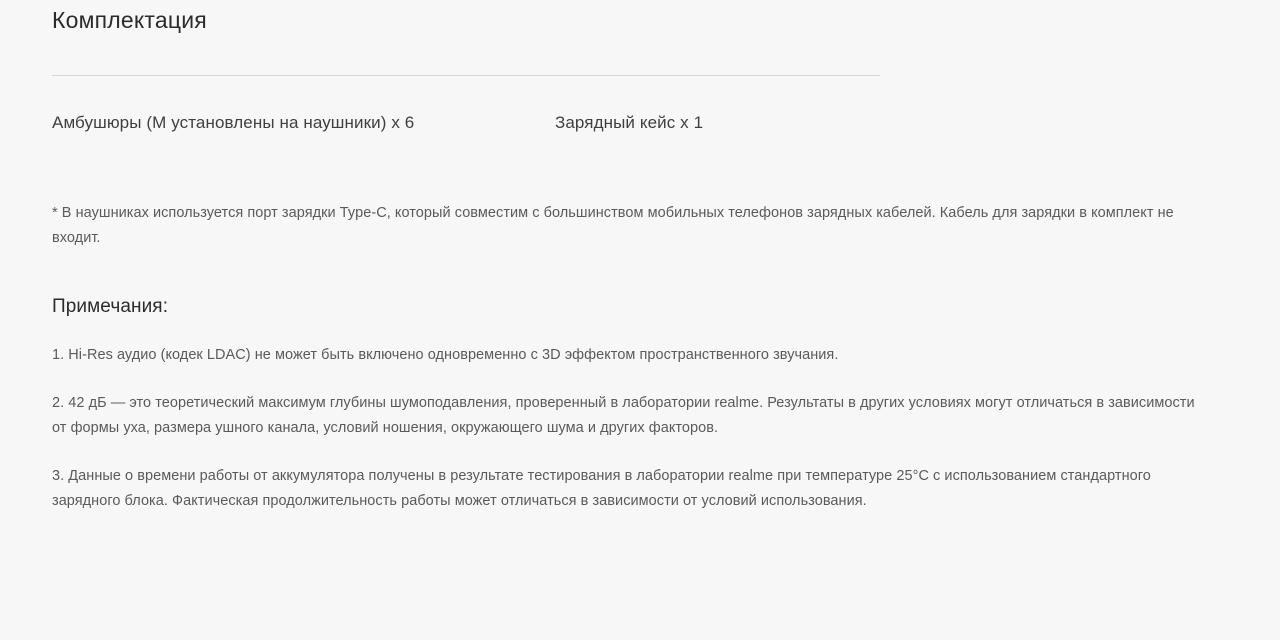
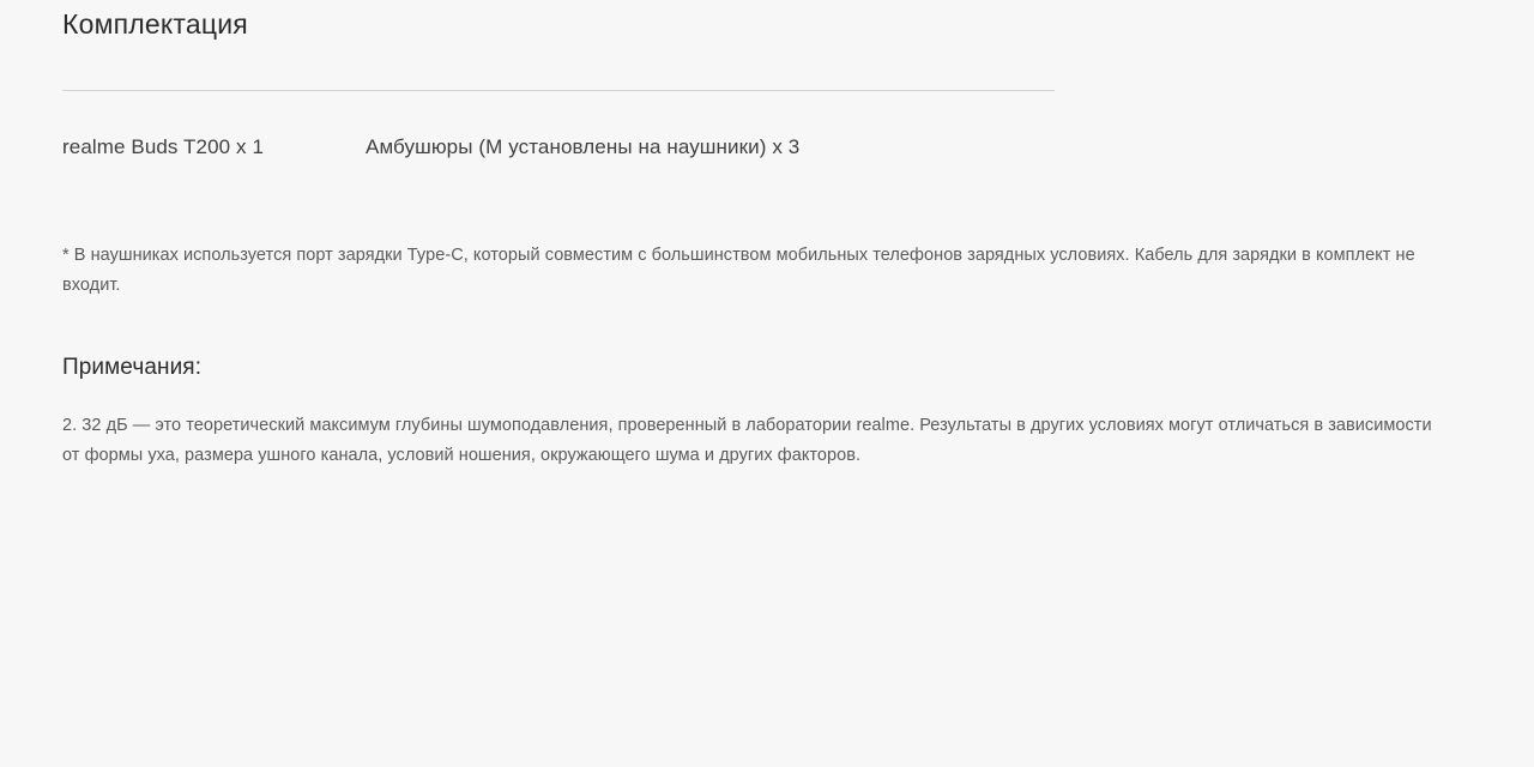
  Комплектация
+ realme Buds T200 x 1
- Амбушюры (М установлены на наушники) x 6
+ Амбушюры (М установлены на наушники) x 3
- Зарядный кейс x 1
- * В наушниках используется порт зарядки Type-C, который совместим с большинством мобильных телефонов зарядных кабелей. Кабель для зарядки в комплект не входит.
+ * В наушниках используется порт зарядки Type-C, который совместим с большинством мобильных телефонов зарядных условиях. Кабель для зарядки в комплект не входит.
  Примечания:
- 1. Hi-Res аудио (кодек LDAC) не может быть включено одновременно с 3D эффектом пространственного звучания.
- 2. 42 дБ — это теоретический максимум глубины шумоподавления, проверенный в лаборатории realme. Результаты в других условиях могут отличаться в зависимости от формы уха, размера ушного канала, условий ношения, окружающего шума и других факторов.
+ 2. 32 дБ — это теоретический максимум глубины шумоподавления, проверенный в лаборатории realme. Результаты в других условиях могут отличаться в зависимости от формы уха, размера ушного канала, условий ношения, окружающего шума и других факторов.
- 3. Данные о времени работы от аккумулятора получены в результате тестирования в лаборатории realme при температуре 25°C с использованием стандартного зарядного блока. Фактическая продолжительность работы может отличаться в зависимости от условий использования.
